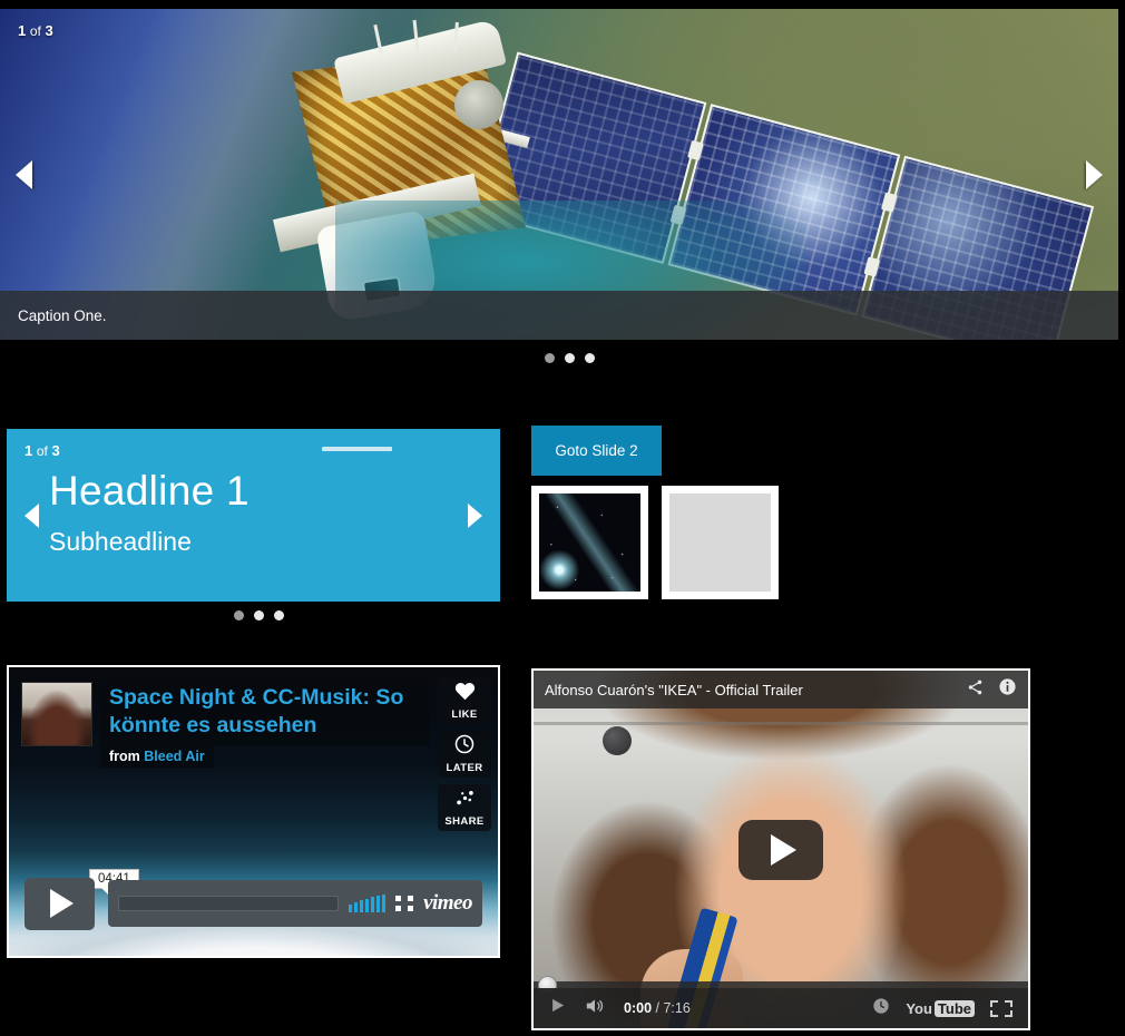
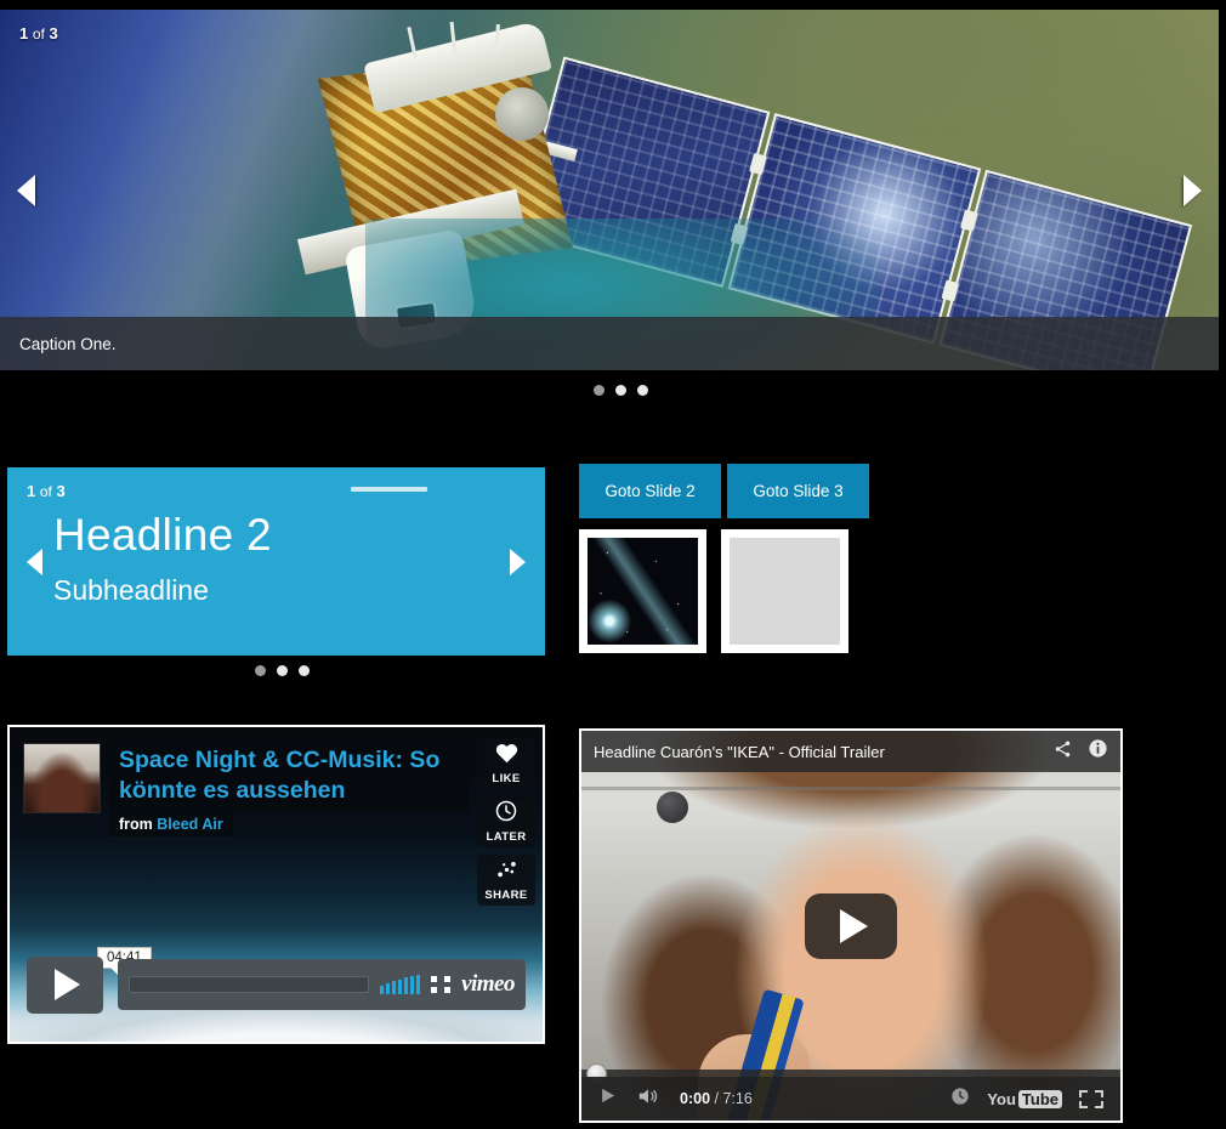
  1 of 3
  Caption One.
  1 of 3
- Headline 1
+ Headline 2
  Subheadline
  Goto Slide 2
+ Goto Slide 3
  Space Night & CC-Musik: So könnte es aussehen
  from Bleed Air
  LIKE
  LATER
  SHARE
  04:41
  vimeo
- Alfonso Cuarón's "IKEA" - Official Trailer
+ Headline Cuarón's "IKEA" - Official Trailer
  0:00 / 7:16
  You
  Tube
